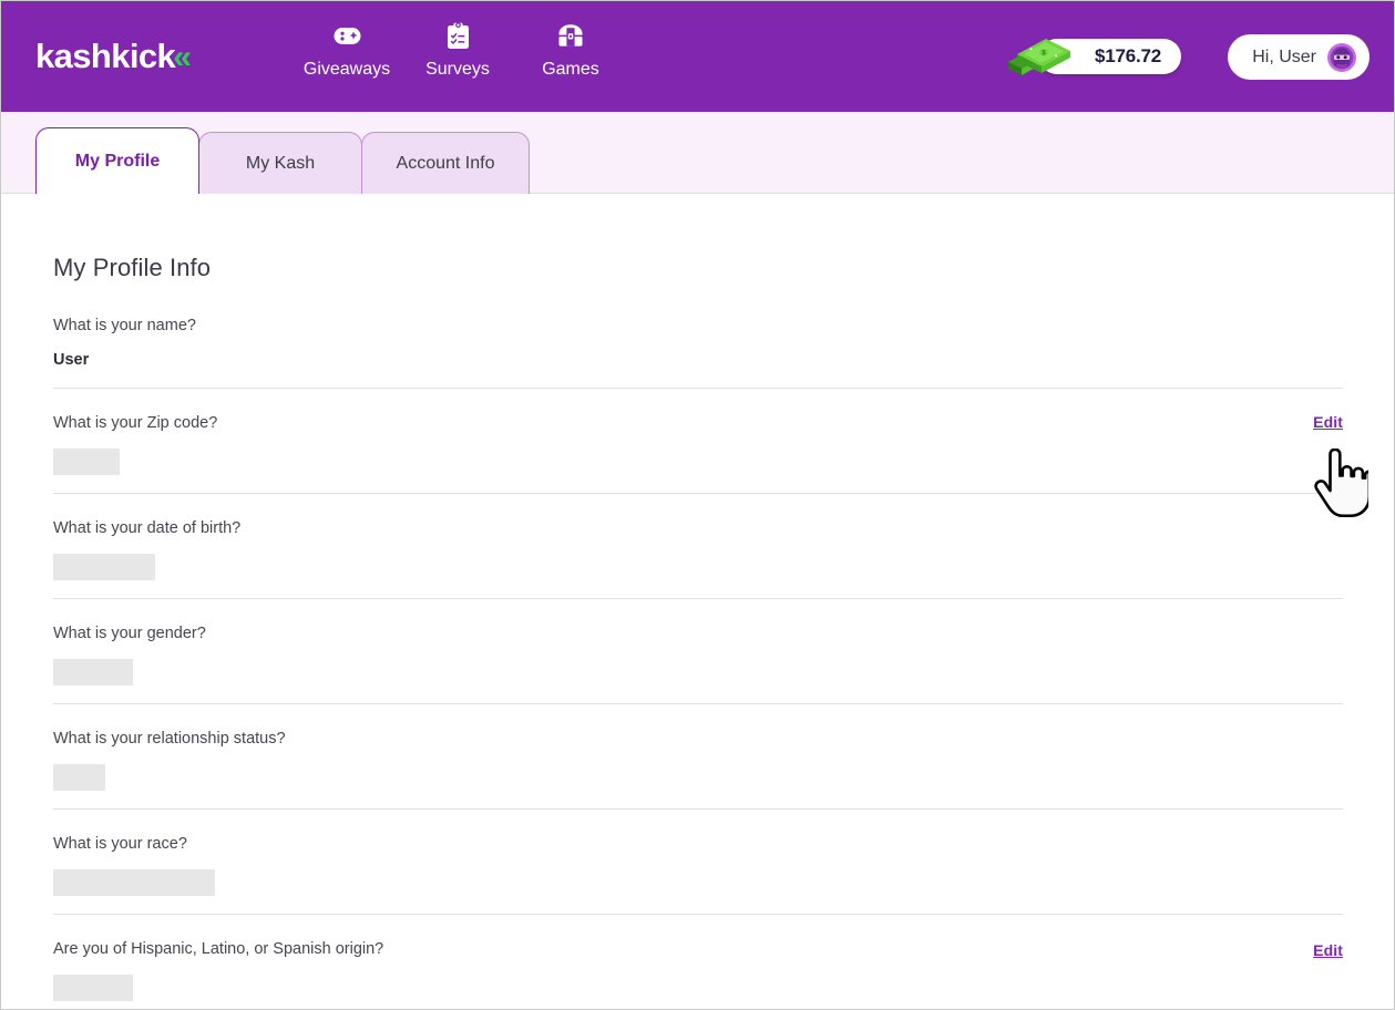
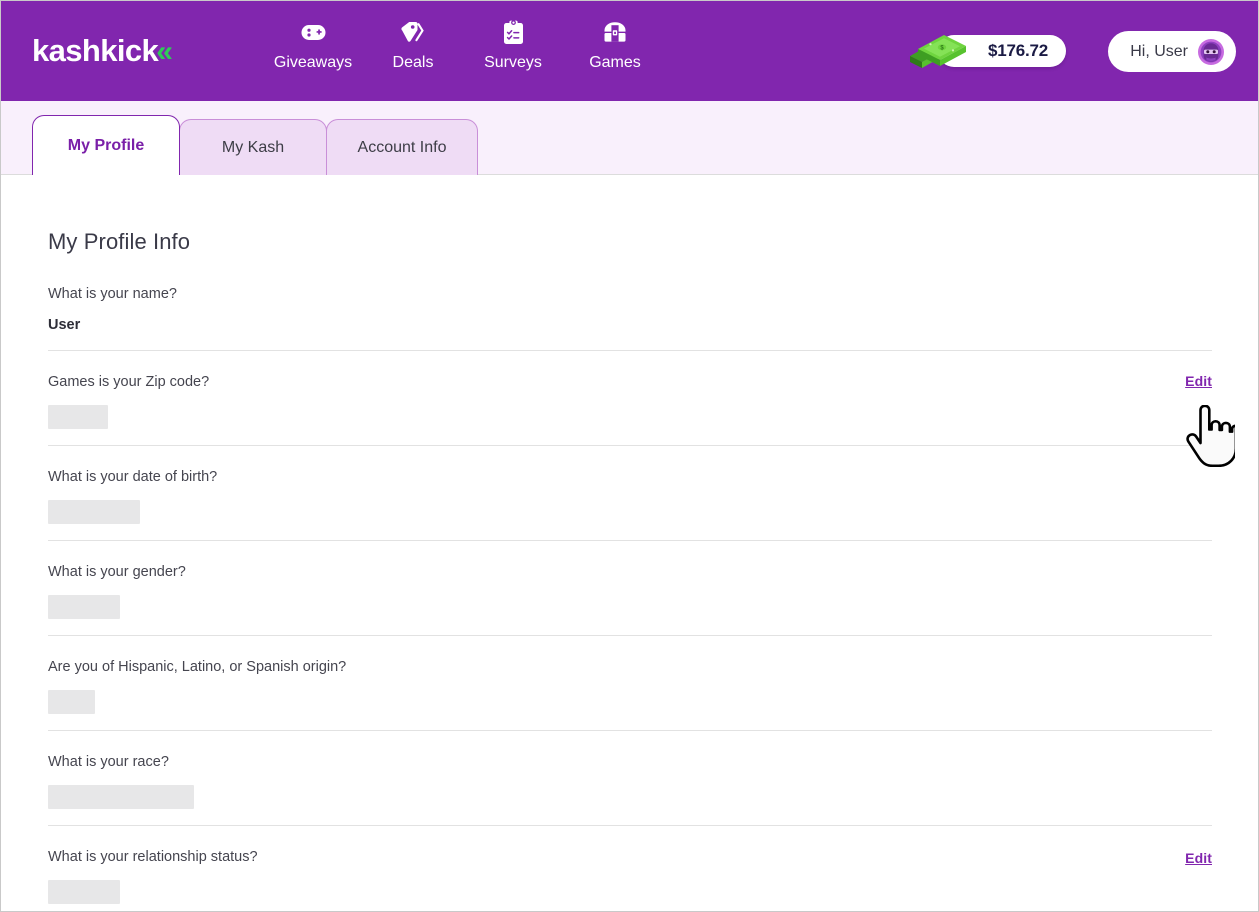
  kashkick
  «
  Giveaways
+ Deals
  Surveys
  Games
  $176.72
  Hi, User
  My Profile
  My Kash
  Account Info
  My Profile Info
  What is your name?
  User
- What is your Zip code?
+ Games is your Zip code?
  Edit
  What is your date of birth?
  What is your gender?
- What is your relationship status?
+ Are you of Hispanic, Latino, or Spanish origin?
  What is your race?
- Are you of Hispanic, Latino, or Spanish origin?
+ What is your relationship status?
  Edit
